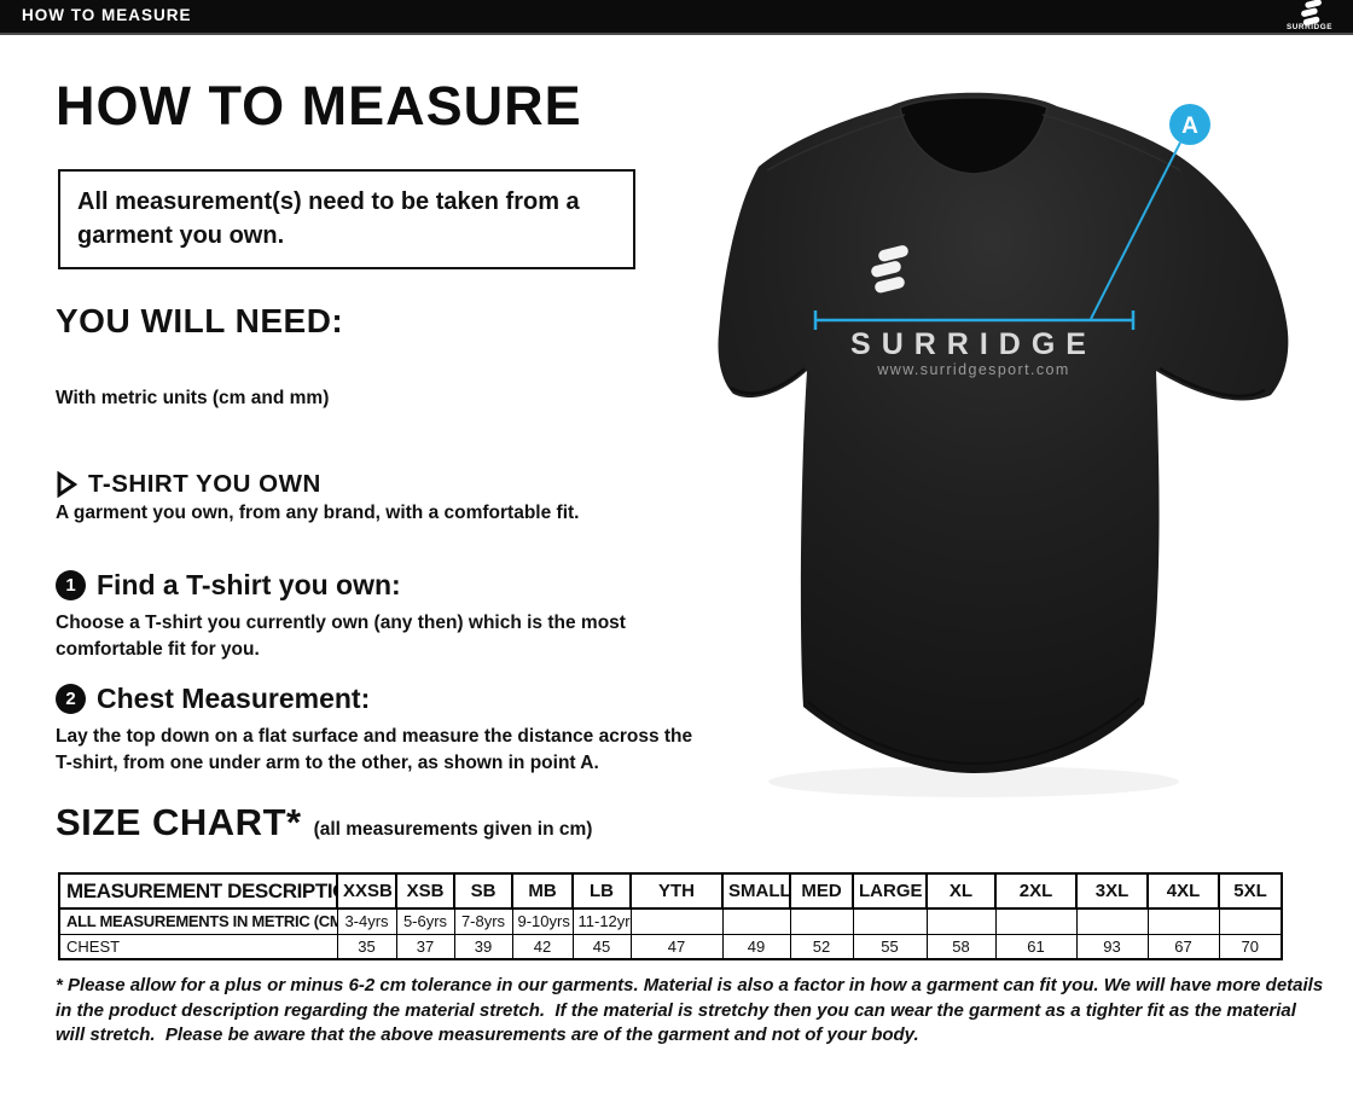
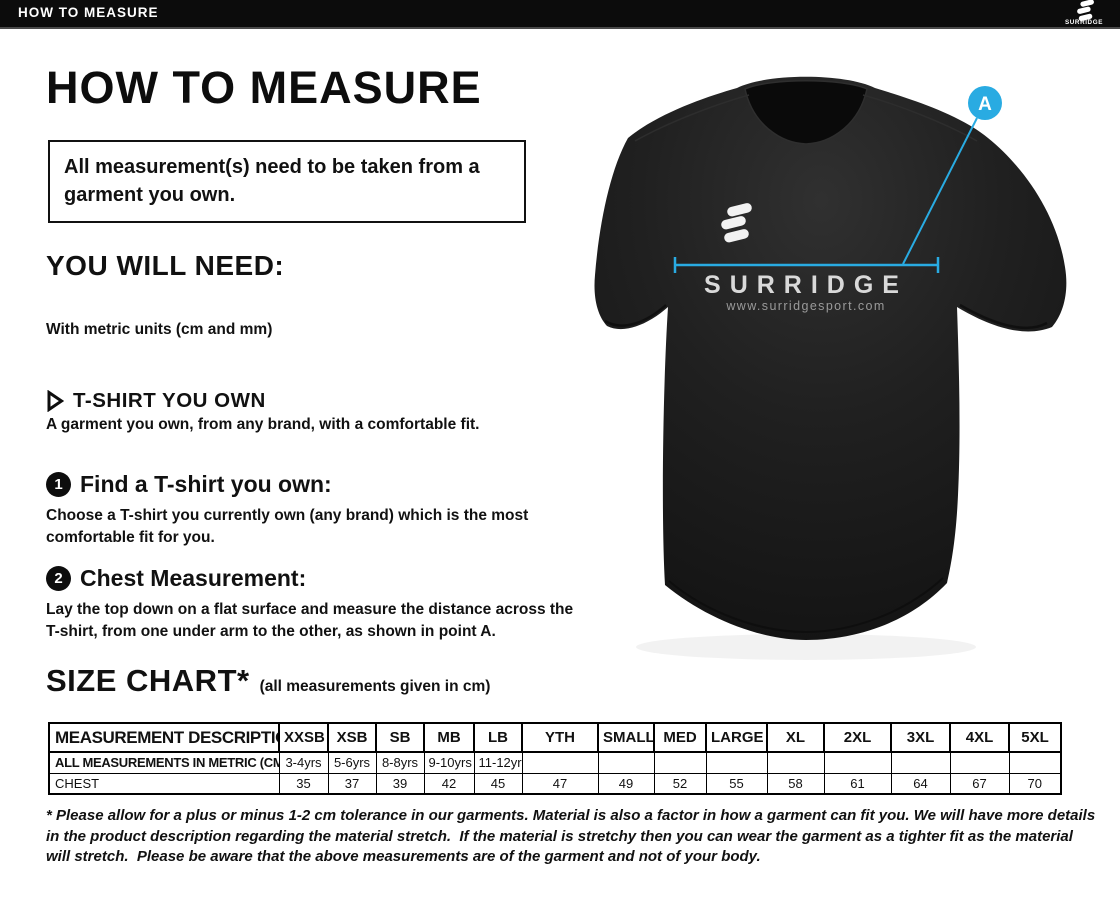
  HOW TO MEASURE
  HOW TO MEASURE
  All measurement(s) need to be taken from a garment you own.
  YOU WILL NEED:
  With metric units (cm and mm)
  T-SHIRT YOU OWN
  A garment you own, from any brand, with a comfortable fit.
  1
  Find a T-shirt you own:
- Choose a T-shirt you currently own (any then) which is the most comfortable fit for you.
+ Choose a T-shirt you currently own (any brand) which is the most comfortable fit for you.
  2
  Chest Measurement:
  Lay the top down on a flat surface and measure the distance across the T-shirt, from one under arm to the other, as shown in point A.
  SIZE CHART*
  (all measurements given in cm)
  MEASUREMENT DESCRIPTI	XXSB	XSB	SB	MB	LB	YTH	SMALL	MED	LARGE	XL	2XL	3XL	4XL	5XL
- ALL MEASUREMENTS IN METRIC (CM	3-4yrs	5-6yrs	7-8yrs	9-10yrs	11-12yr
+ ALL MEASUREMENTS IN METRIC (CM	3-4yrs	5-6yrs	8-8yrs	9-10yrs	11-12yr
- CHEST	35	37	39	42	45	47	49	52	55	58	61	93	67	70
+ CHEST	35	37	39	42	45	47	49	52	55	58	61	64	67	70
- * Please allow for a plus or minus 6-2 cm tolerance in our garments. Material is also a factor in how a garment can fit you. We will have more details in the product description regarding the material stretch. If the material is stretchy then you can wear the garment as a tighter fit as the material will stretch. Please be aware that the above measurements are of the garment and not of your body.
+ * Please allow for a plus or minus 1-2 cm tolerance in our garments. Material is also a factor in how a garment can fit you. We will have more details in the product description regarding the material stretch. If the material is stretchy then you can wear the garment as a tighter fit as the material will stretch. Please be aware that the above measurements are of the garment and not of your body.
  SURRIDGE
  www.surridgesport.com
  A
